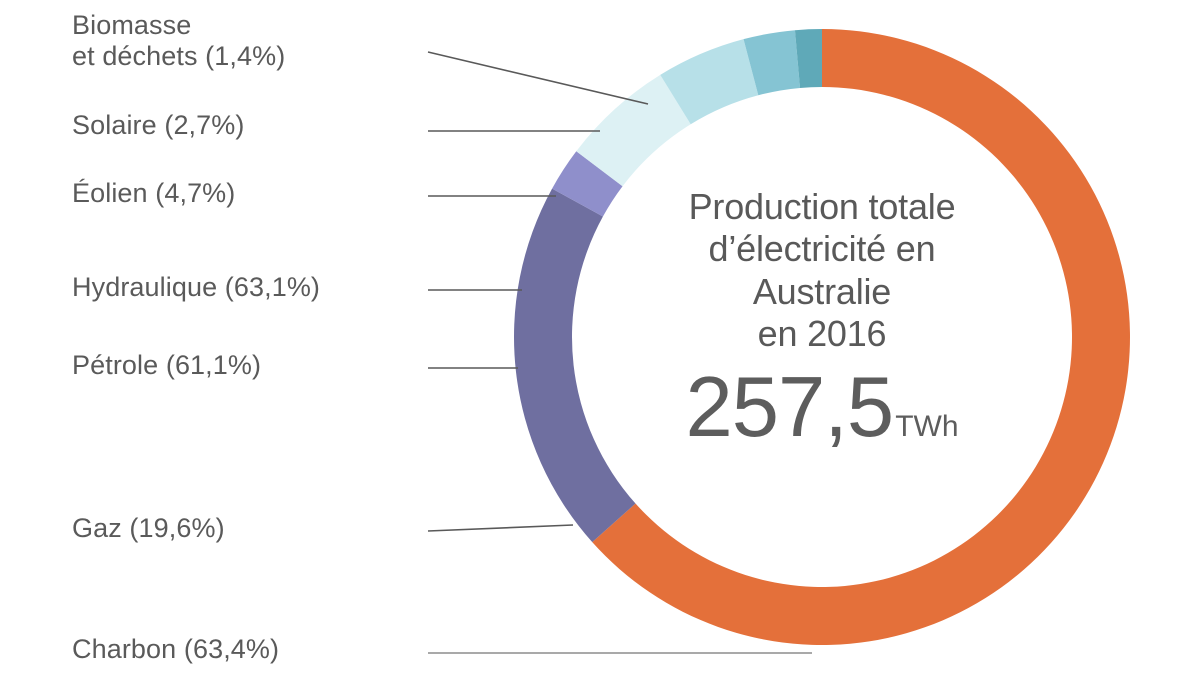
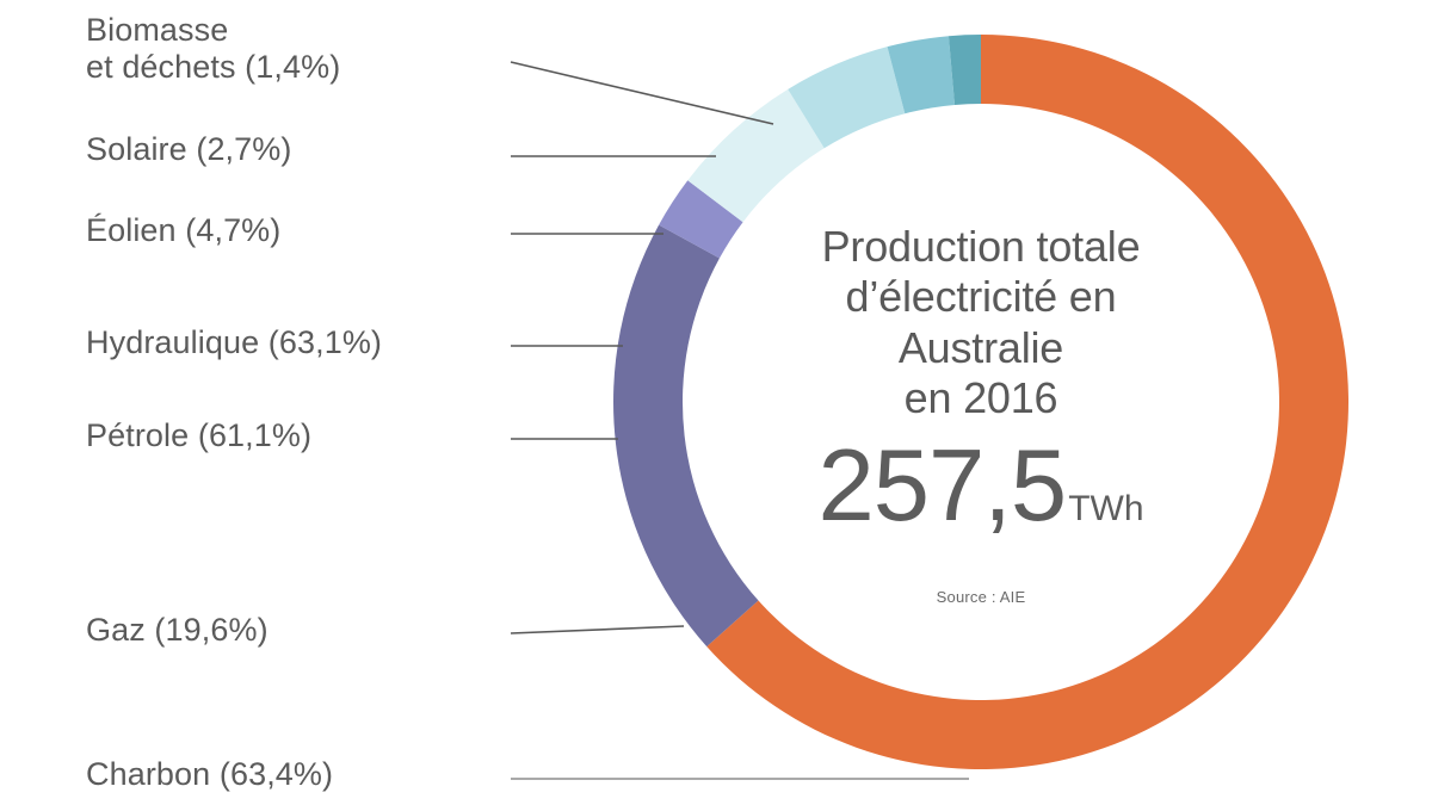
  Biomasse
  et déchets (1,4%)
  Solaire (2,7%)
  Éolien (4,7%)
  Hydraulique (63,1%)
  Pétrole (61,1%)
  Gaz (19,6%)
  Charbon (63,4%)
  Production totale
  d’électricité en
  Australie
  en 2016
  257,5
  TWh
+ Source : AIE
